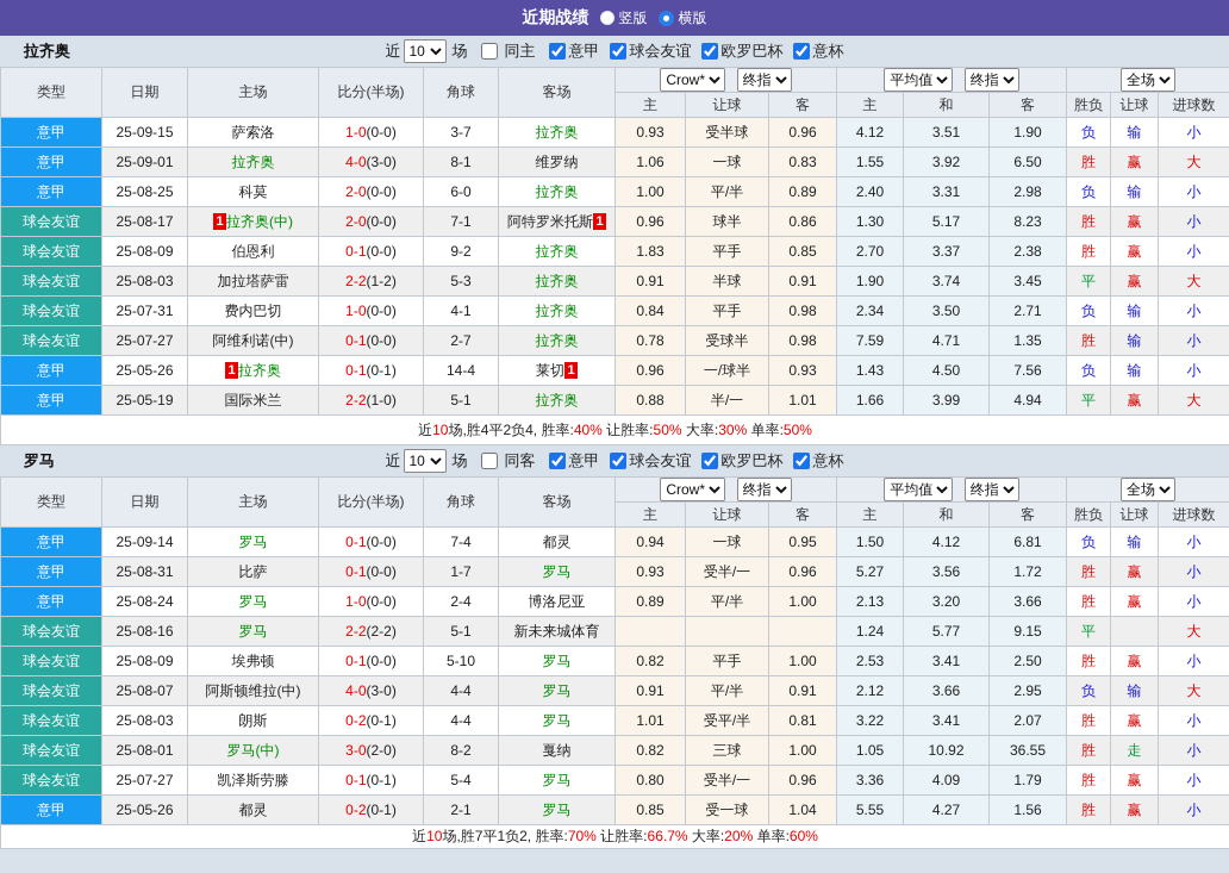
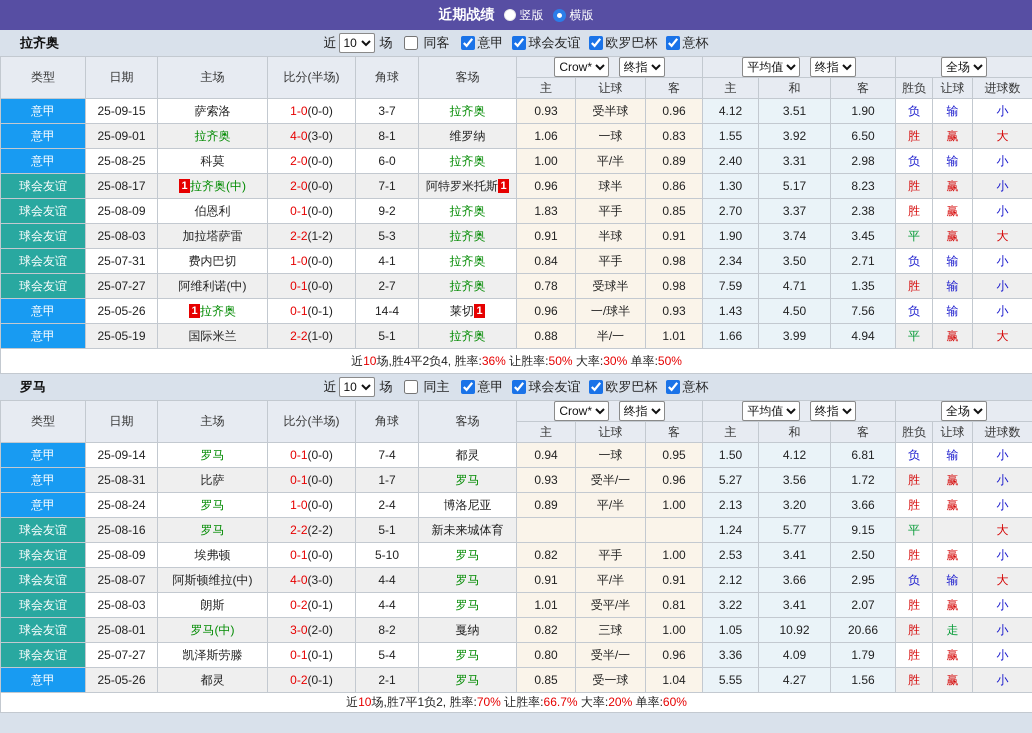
  近期战绩
  竖版
  横版
  拉齐奥
  近
  10
  场
- 同主
+ 同客
  意甲
  球会友谊
  欧罗巴杯
  意杯
  类型	日期	主场	比分(半场)	角球	客场	Crow* 终指	平均值 终指	全场
  主	让球	客	主	和	客	胜负	让球	进球数
  意甲	25-09-15	萨索洛	1-0(0-0)	3-7	拉齐奥	0.93	受半球	0.96	4.12	3.51	1.90	负	输	小
  意甲	25-09-01	拉齐奥	4-0(3-0)	8-1	维罗纳	1.06	一球	0.83	1.55	3.92	6.50	胜	赢	大
  意甲	25-08-25	科莫	2-0(0-0)	6-0	拉齐奥	1.00	平/半	0.89	2.40	3.31	2.98	负	输	小
  球会友谊	25-08-17	1 拉齐奥(中)	2-0(0-0)	7-1	阿特罗米托斯 1	0.96	球半	0.86	1.30	5.17	8.23	胜	赢	小
  球会友谊	25-08-09	伯恩利	0-1(0-0)	9-2	拉齐奥	1.83	平手	0.85	2.70	3.37	2.38	胜	赢	小
  球会友谊	25-08-03	加拉塔萨雷	2-2(1-2)	5-3	拉齐奥	0.91	半球	0.91	1.90	3.74	3.45	平	赢	大
  球会友谊	25-07-31	费内巴切	1-0(0-0)	4-1	拉齐奥	0.84	平手	0.98	2.34	3.50	2.71	负	输	小
  球会友谊	25-07-27	阿维利诺(中)	0-1(0-0)	2-7	拉齐奥	0.78	受球半	0.98	7.59	4.71	1.35	胜	输	小
  意甲	25-05-26	1 拉齐奥	0-1(0-1)	14-4	莱切 1	0.96	一/球半	0.93	1.43	4.50	7.56	负	输	小
  意甲	25-05-19	国际米兰	2-2(1-0)	5-1	拉齐奥	0.88	半/一	1.01	1.66	3.99	4.94	平	赢	大
- 近10场,胜4平2负4, 胜率:40% 让胜率:50% 大率:30% 单率:50%
+ 近10场,胜4平2负4, 胜率:36% 让胜率:50% 大率:30% 单率:50%
  罗马
  近
  10
  场
- 同客
+ 同主
  意甲
  球会友谊
  欧罗巴杯
  意杯
  类型	日期	主场	比分(半场)	角球	客场	Crow* 终指	平均值 终指	全场
  主	让球	客	主	和	客	胜负	让球	进球数
  意甲	25-09-14	罗马	0-1(0-0)	7-4	都灵	0.94	一球	0.95	1.50	4.12	6.81	负	输	小
  意甲	25-08-31	比萨	0-1(0-0)	1-7	罗马	0.93	受半/一	0.96	5.27	3.56	1.72	胜	赢	小
  意甲	25-08-24	罗马	1-0(0-0)	2-4	博洛尼亚	0.89	平/半	1.00	2.13	3.20	3.66	胜	赢	小
  球会友谊	25-08-16	罗马	2-2(2-2)	5-1	新未来城体育				1.24	5.77	9.15	平		大
  球会友谊	25-08-09	埃弗顿	0-1(0-0)	5-10	罗马	0.82	平手	1.00	2.53	3.41	2.50	胜	赢	小
  球会友谊	25-08-07	阿斯顿维拉(中)	4-0(3-0)	4-4	罗马	0.91	平/半	0.91	2.12	3.66	2.95	负	输	大
  球会友谊	25-08-03	朗斯	0-2(0-1)	4-4	罗马	1.01	受平/半	0.81	3.22	3.41	2.07	胜	赢	小
- 球会友谊	25-08-01	罗马(中)	3-0(2-0)	8-2	戛纳	0.82	三球	1.00	1.05	10.92	36.55	胜	走	小
+ 球会友谊	25-08-01	罗马(中)	3-0(2-0)	8-2	戛纳	0.82	三球	1.00	1.05	10.92	20.66	胜	走	小
  球会友谊	25-07-27	凯泽斯劳滕	0-1(0-1)	5-4	罗马	0.80	受半/一	0.96	3.36	4.09	1.79	胜	赢	小
  意甲	25-05-26	都灵	0-2(0-1)	2-1	罗马	0.85	受一球	1.04	5.55	4.27	1.56	胜	赢	小
  近10场,胜7平1负2, 胜率:70% 让胜率:66.7% 大率:20% 单率:60%
